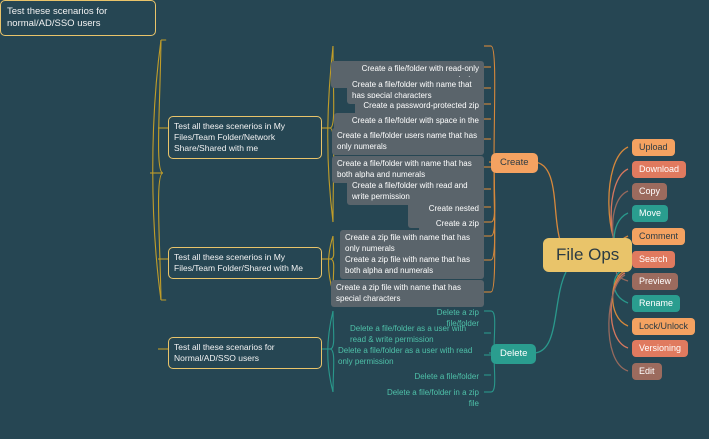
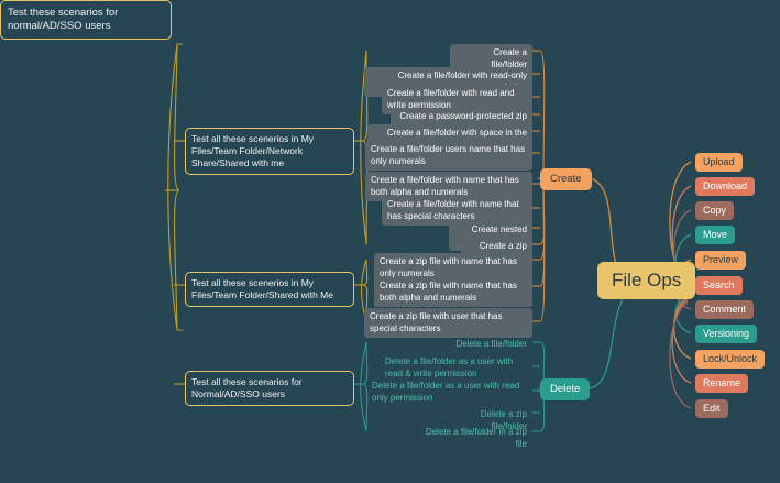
  Test these scenarios for normal/AD/SSO users
  Test all these scenerios in My Files/Team Folder/Network Share/Shared with me
  Test all these scenerios in My Files/Team Folder/Shared with Me
  Test all these scenarios for Normal/AD/SSO users
+ Create a file/folder
  Create a file/folder with read-only
- Create a file/folder with name that has special characters
+ Create a file/folder with read and write permission
  Create a password-protected zip
  Create a file/folder with space in the
  Create a file/folder users name that has only numerals
  Create a file/folder with name that has both alpha and numerals
- Create a file/folder with read and write permission
+ Create a file/folder with name that has special characters
  Create a zip
  Create a zip file with name that has only numerals
  Create a zip file with name that has both alpha and numerals
- Create a zip file with name that has special characters
+ Create a zip file with user that has special characters
- Delete a zip file/folder
+ Delete a file/folder
  Delete a file/folder as a user with read & write permission
  Delete a file/folder as a user with read only permission
- Delete a file/folder
+ Delete a zip file/folder
  Delete a file/folder in a zip file
  Create
  Delete
  File Ops
  Upload
  Download
  Copy
  Move
- Comment
+ Preview
  Search
- Preview
+ Comment
- Rename
+ Versioning
  Lock/Unlock
- Versioning
+ Rename
  Edit
